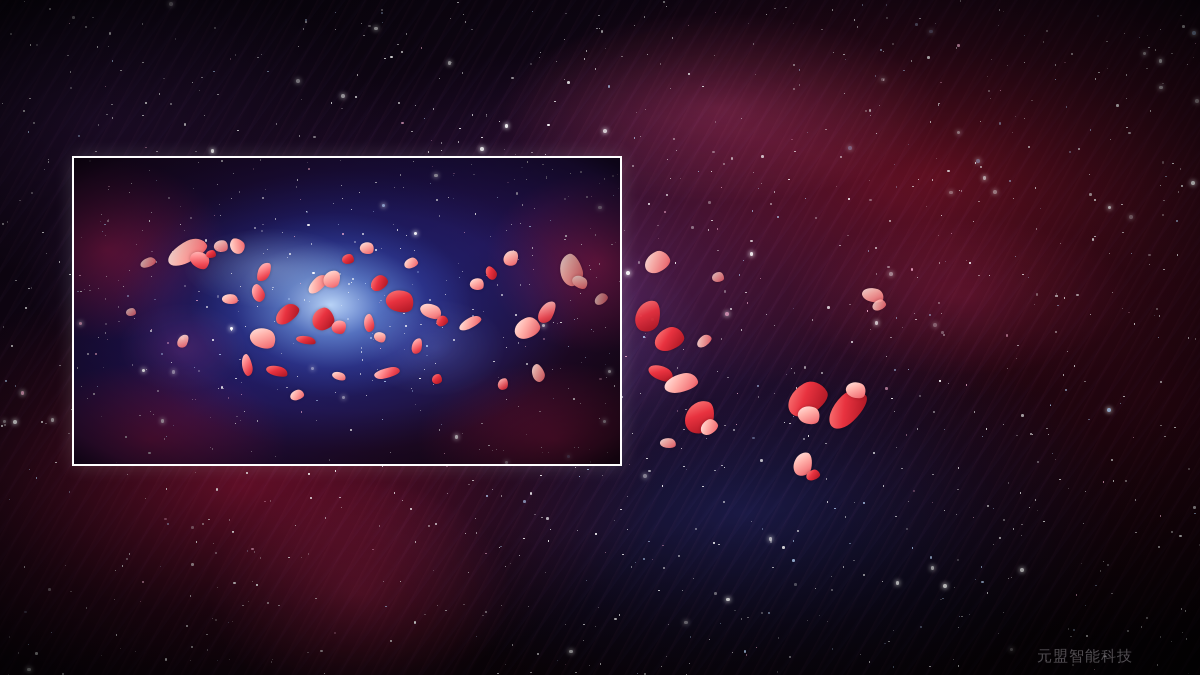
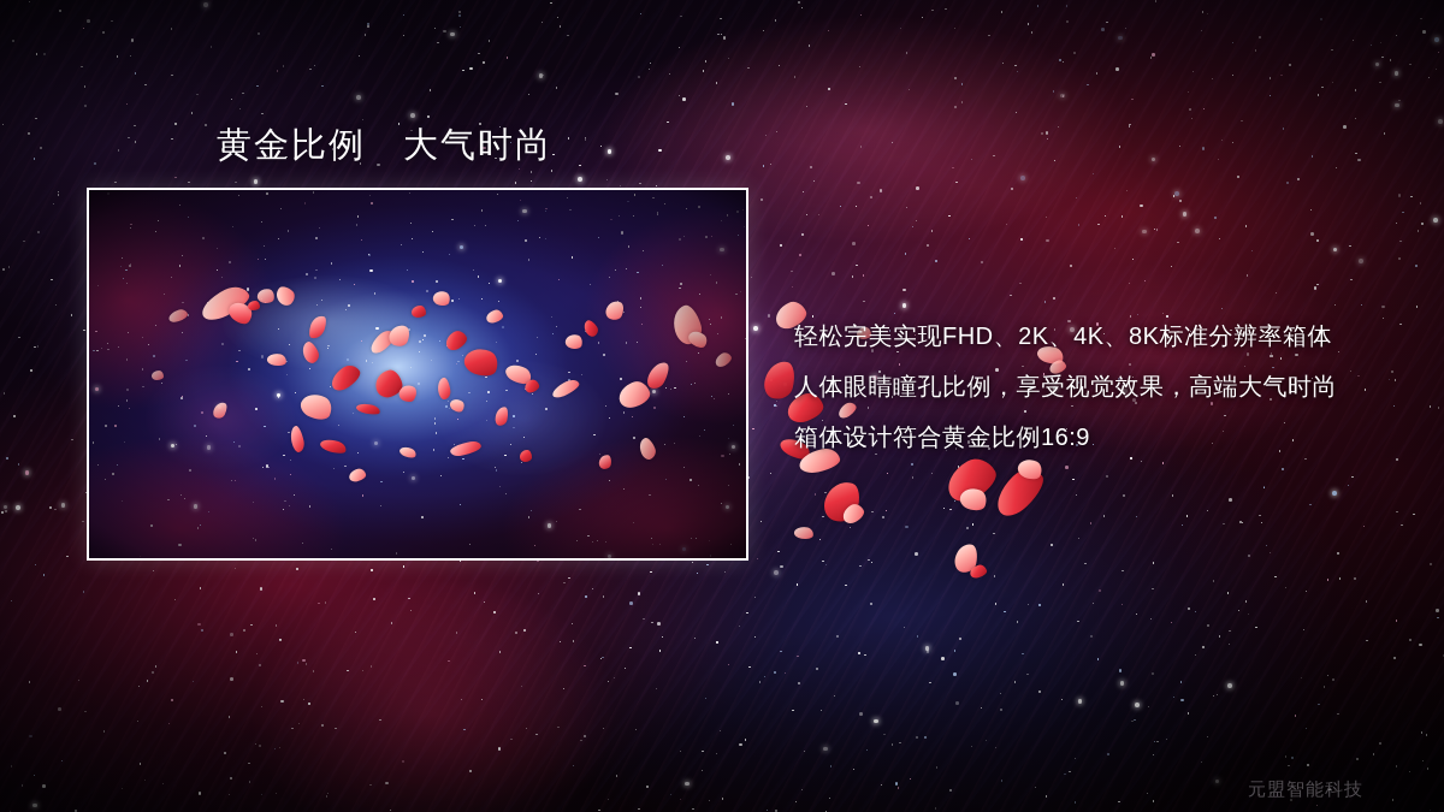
+ 黄金比例 大气时尚
+ 轻松完美实现FHD、2K、4K、8K标准分辨率箱体
+ 人体眼睛瞳孔比例，享受视觉效果，高端大气时尚
+ 箱体设计符合黄金比例16:9
  元盟智能科技
